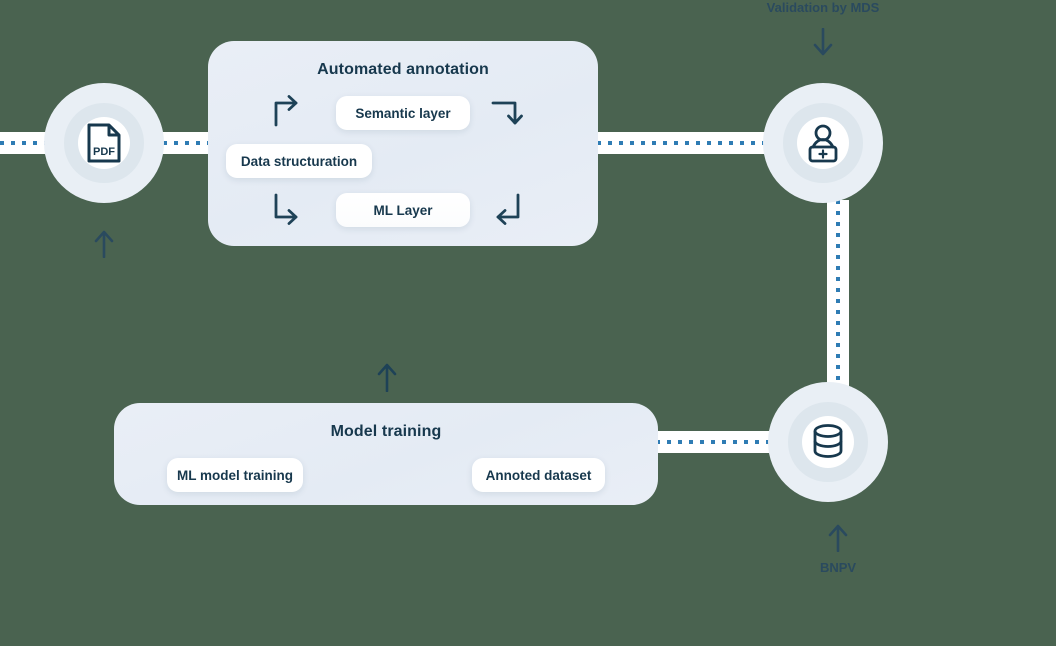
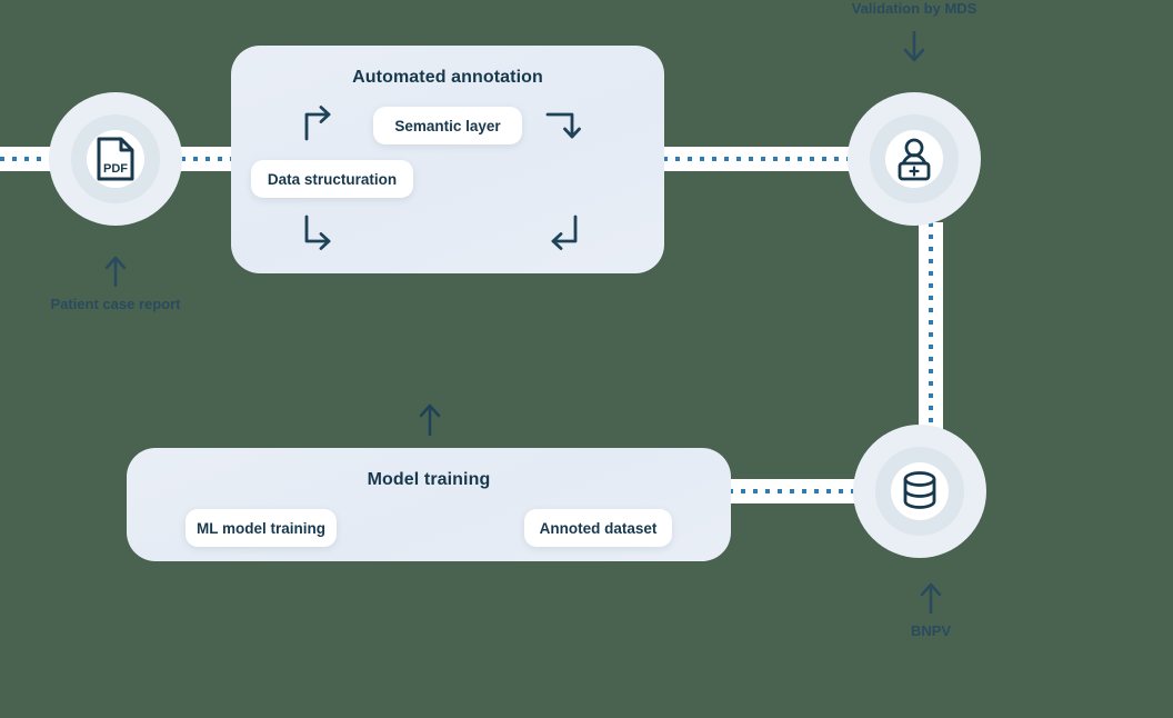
  PDF
+ Patient case report
  Validation by MDS
  BNPV
  Automated annotation
  Semantic layer
  Data structuration
- ML Layer
  Model training
  ML model training
  Annoted dataset
